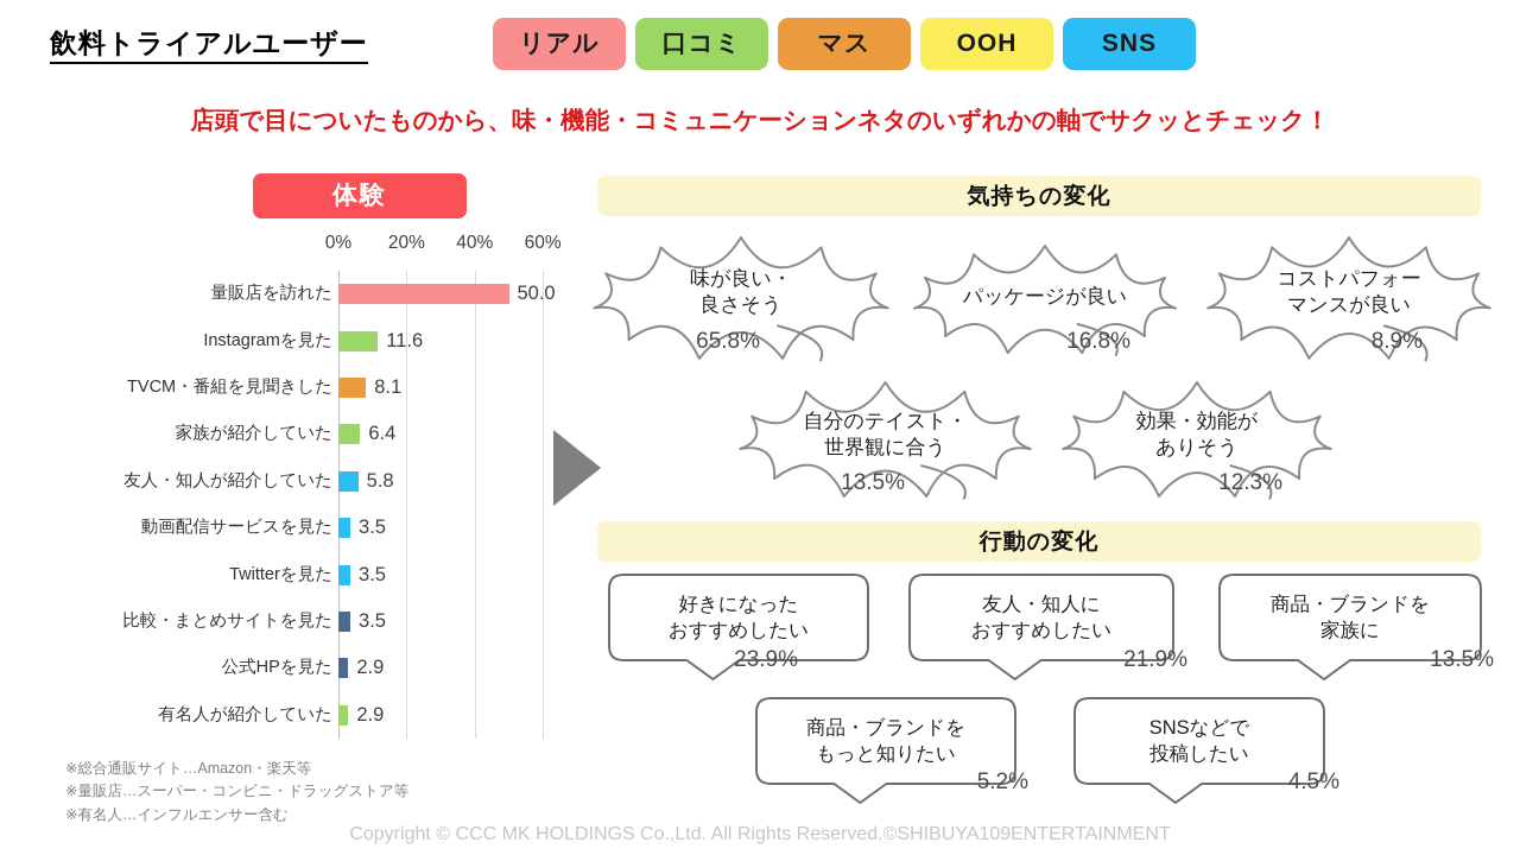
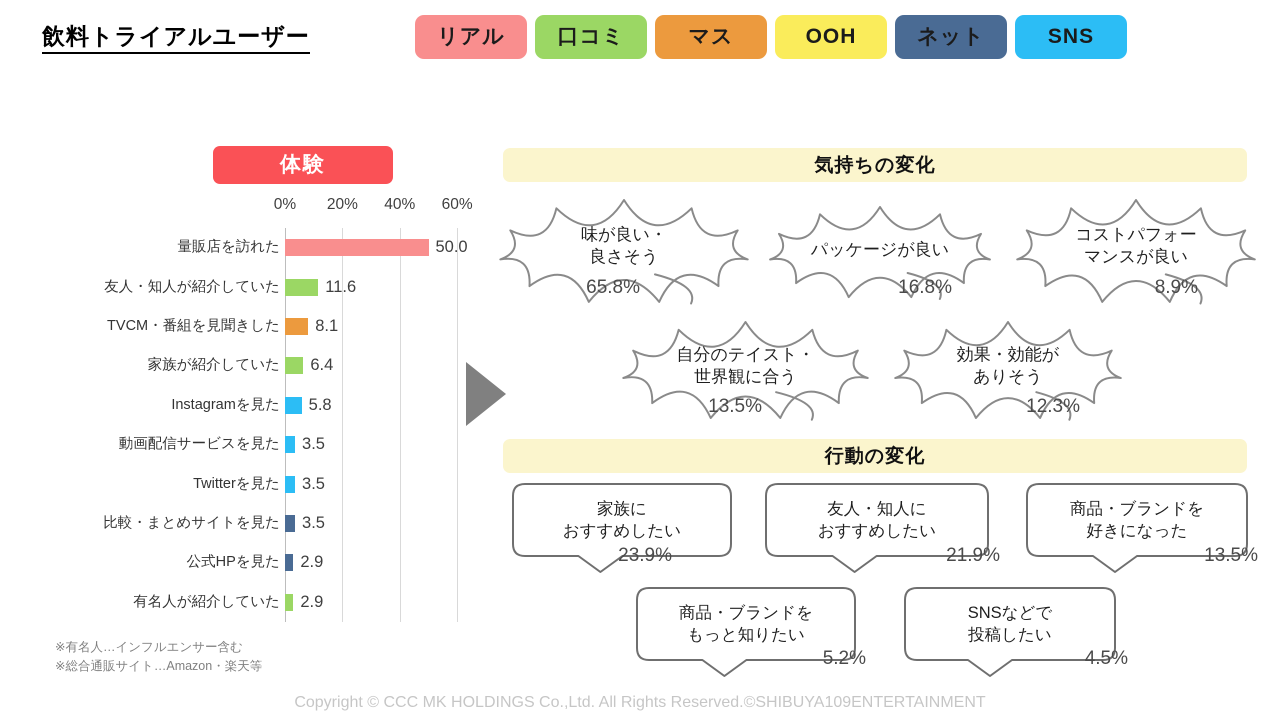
  飲料トライアルユーザー
  リアル
  口コミ
  マス
  OOH
+ ネット
  SNS
- 店頭で目についたものから、味・機能・コミュニケーションネタのいずれかの軸でサクッとチェック！
  体験
  0%
  20%
  40%
  60%
  量販店を訪れた
  50.0
- Instagramを見た
+ 友人・知人が紹介していた
  11.6
  TVCM・番組を見聞きした
  8.1
  家族が紹介していた
  6.4
- 友人・知人が紹介していた
+ Instagramを見た
  5.8
  動画配信サービスを見た
  3.5
  Twitterを見た
  3.5
  比較・まとめサイトを見た
  3.5
  公式HPを見た
  2.9
  有名人が紹介していた
  2.9
- ※総合通販サイト…Amazon・楽天等
+ ※有名人…インフルエンサー含む
- ※量販店…スーパー・コンビニ・ドラッグストア等
- ※有名人…インフルエンサー含む
+ ※総合通販サイト…Amazon・楽天等
  気持ちの変化
  行動の変化
  味が良い・
  良さそう
  65.8%
  パッケージが良い
  16.8%
  コストパフォー
  マンスが良い
  8.9%
  自分のテイスト・
  世界観に合う
  13.5%
  効果・効能が
  ありそう
  12.3%
- 好きになった
+ 家族に
  おすすめしたい
  23.9%
  友人・知人に
  おすすめしたい
  21.9%
  商品・ブランドを
- 家族に
+ 好きになった
  13.5%
  商品・ブランドを
  もっと知りたい
  5.2%
  SNSなどで
  投稿したい
  4.5%
  Copyright © CCC MK HOLDINGS Co.,Ltd. All Rights Reserved.©SHIBUYA109ENTERTAINMENT
